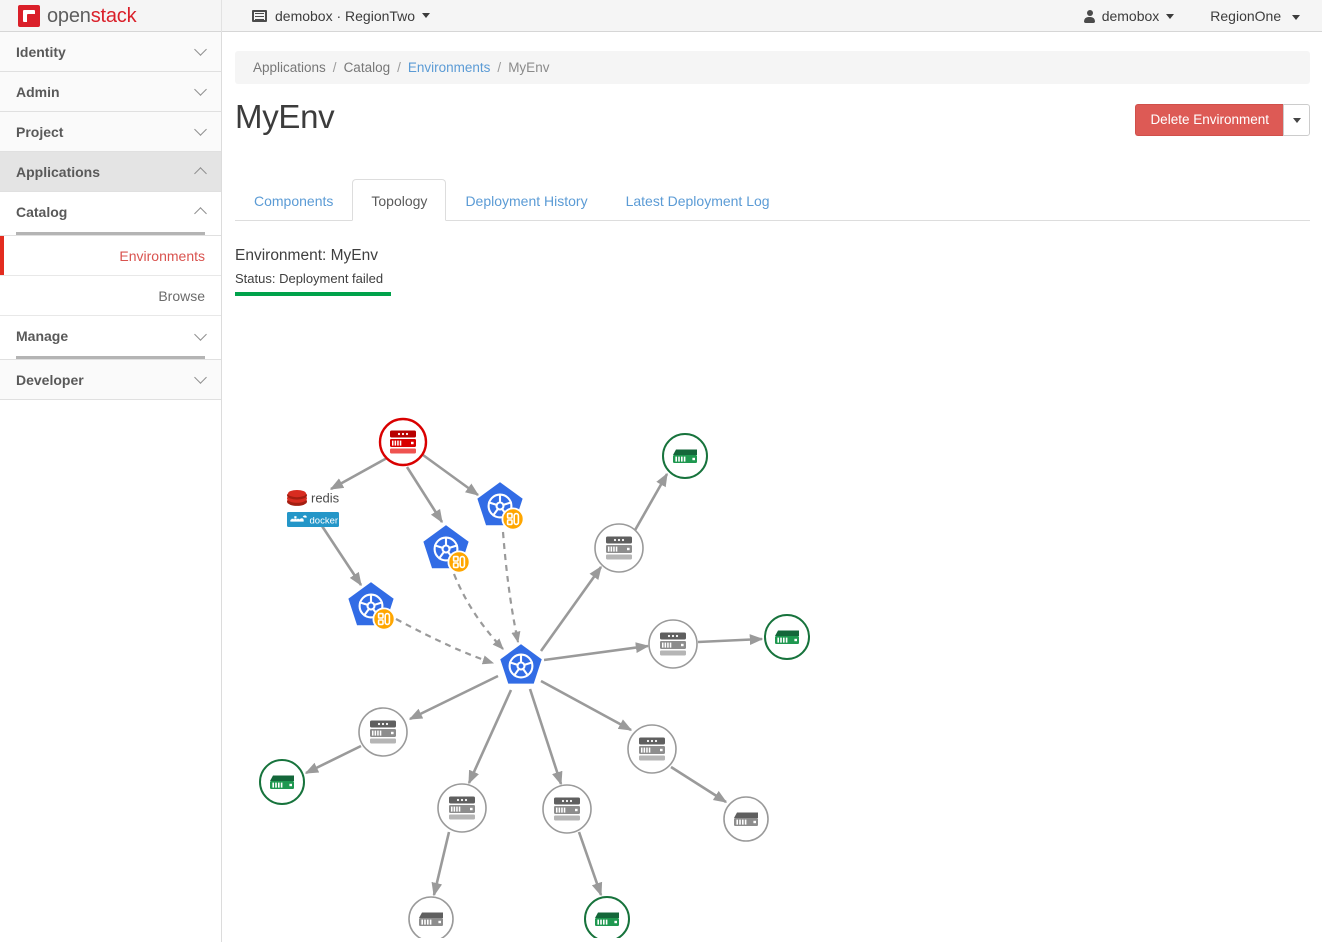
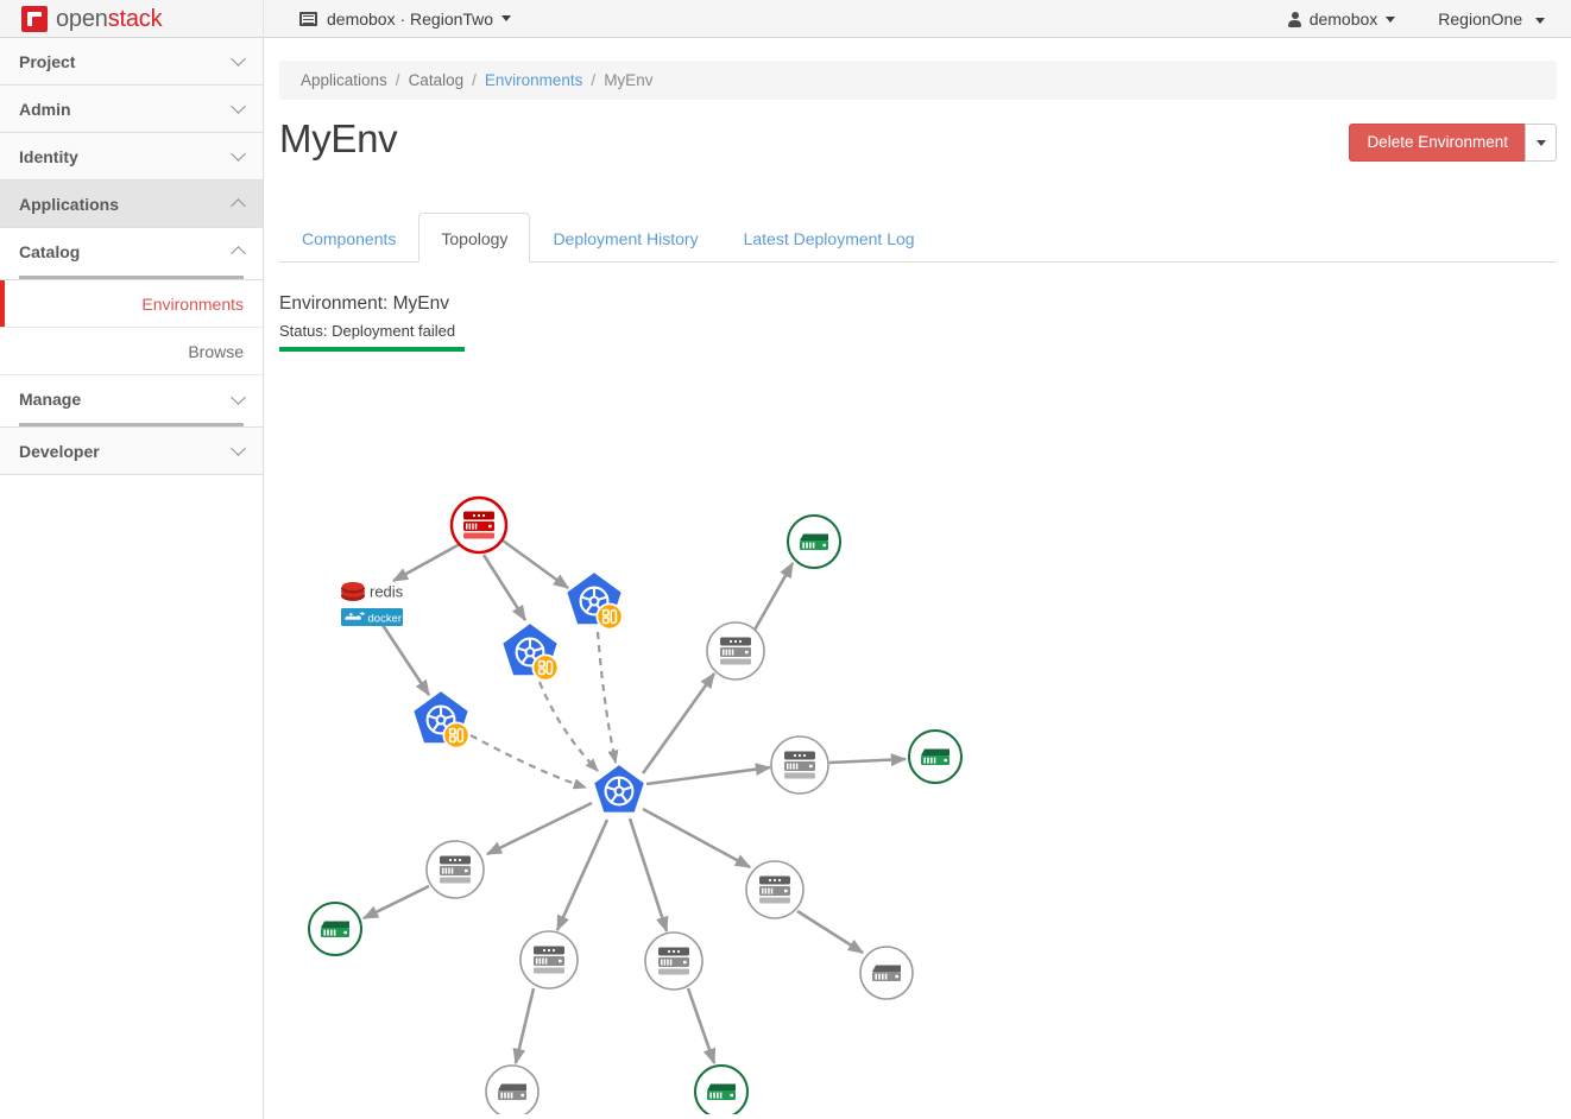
  openstack
  demobox · RegionTwo
  demobox
  RegionOne
- Identity
+ Project
  Admin
- Project
+ Identity
  Applications
  Catalog
  Environments
  Browse
  Manage
  Developer
  Applications
  /
  Catalog
  /
  Environments
  /
  MyEnv
  MyEnv
  Delete Environment
  Components
  Topology
  Deployment History
  Latest Deployment Log
  Environment: MyEnv
  Status: Deployment failed
  redis
  docker
